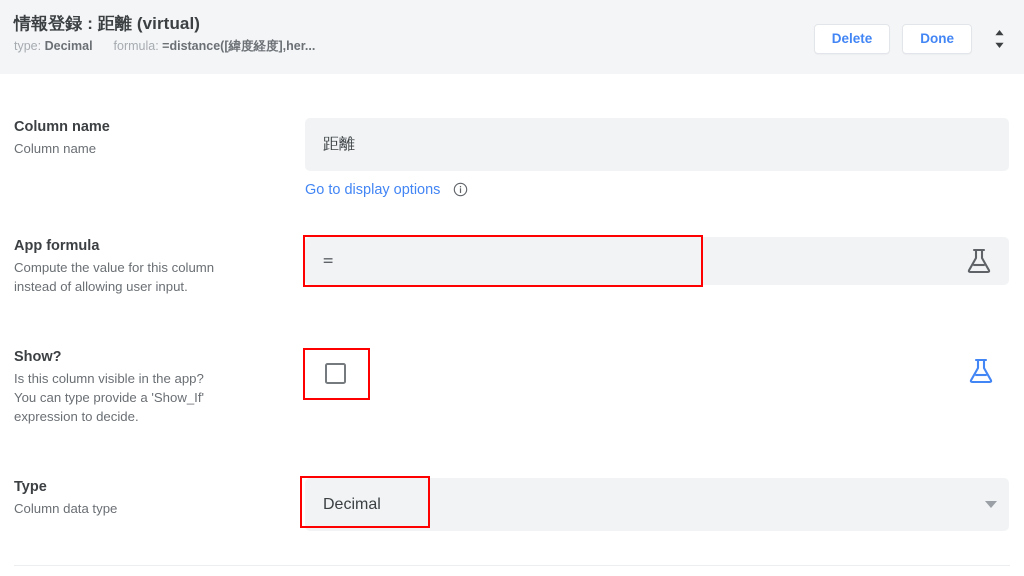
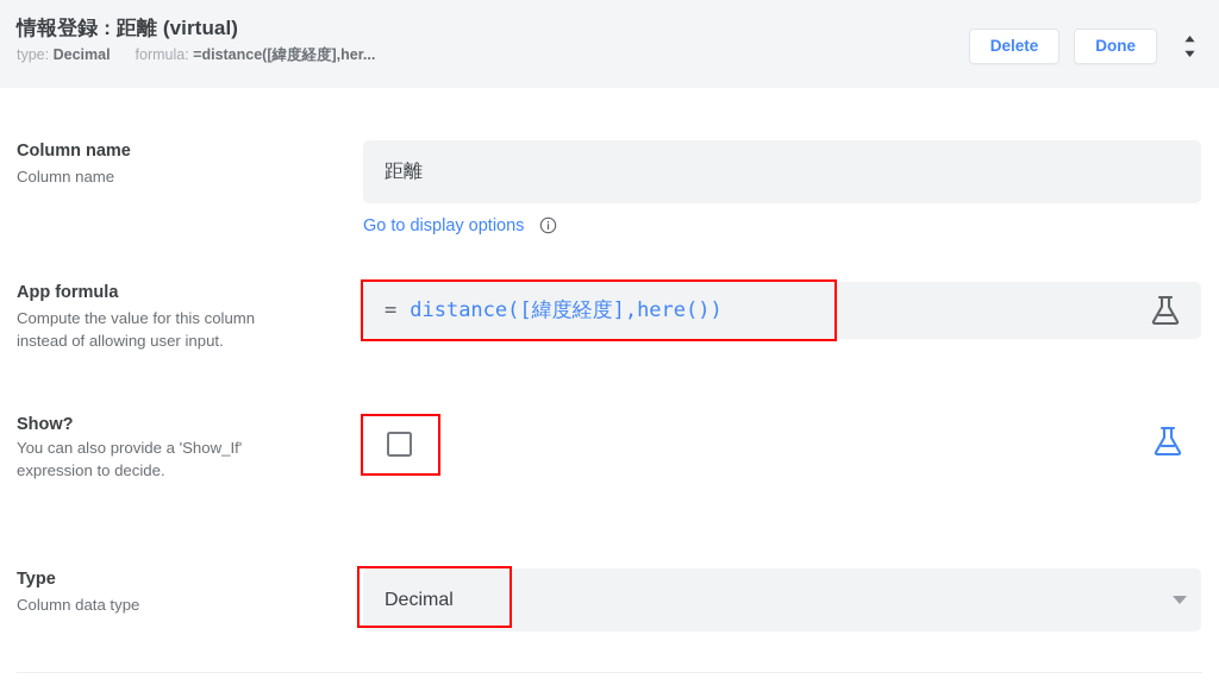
  情報登録 : 距離 (virtual)
  type: Decimal formula: =distance([緯度経度],her...
  Delete
  Done
  Column name
  Column name
  距離
  Go to display options
  App formula
  Compute the value for this column
  instead of allowing user input.
  =
+ distance([緯度経度],here())
  Show?
- Is this column visible in the app?
- You can type provide a 'Show_If'
+ You can also provide a 'Show_If'
  expression to decide.
  Type
  Column data type
  Decimal
